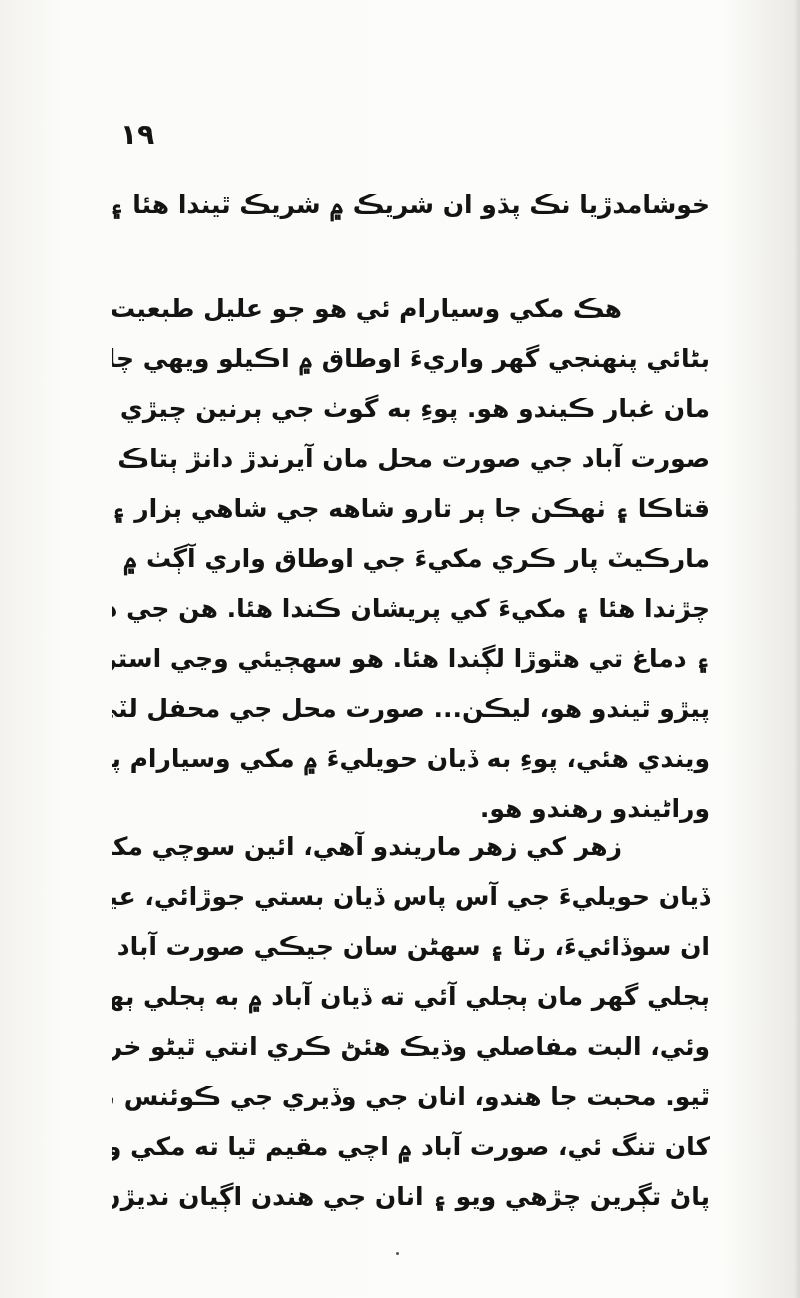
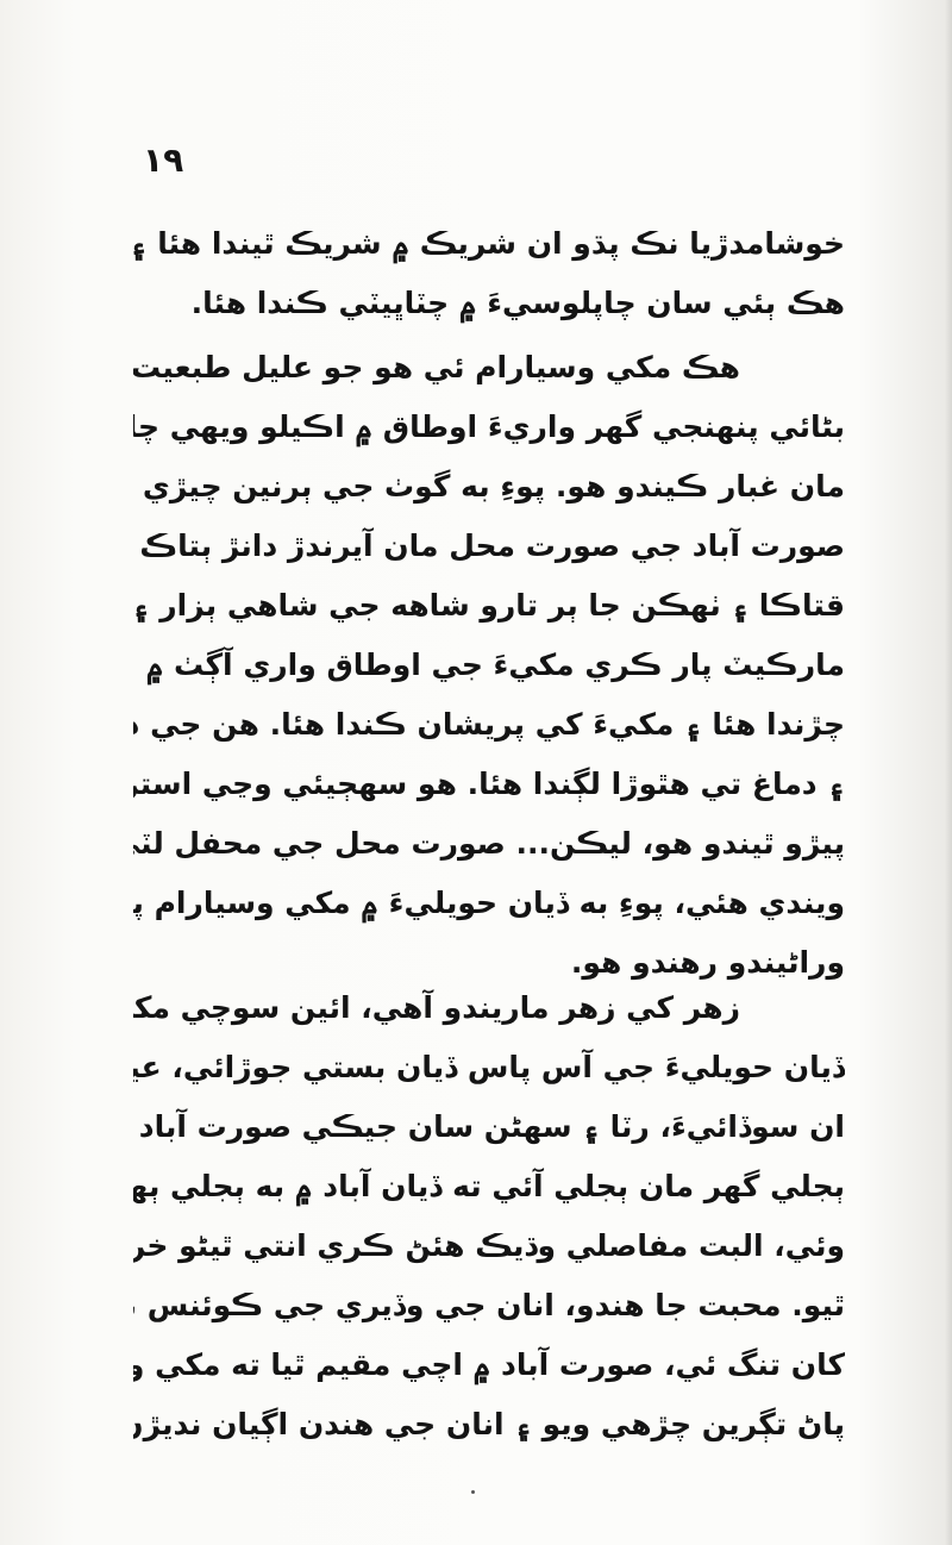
  ١٩
  خوشامدڙيا نڪ پڌو ان شريڪ ۾ شريڪ ٿيندا هئا ۽
+ هڪ ٻئي سان چاپلوسيءَ ۾ چٽاڀيٽي ڪندا هئا.
  هڪ مکي وسيارام ئي هو جو عليل طبعيت
  بڻائي پنهنجي گهر واريءَ اوطاق ۾ اڪيلو ويهي چ
  مان غبار ڪيندو هو. پوءِ به گوٺ جي ٻرنين چيڙي
  صورت آباد جي صورت محل مان آيرندڙ دانڙ ٻتاڪ
  قتاڪا ۽ ٺهڪن جا ٻر تارو شاهه جي شاهي ٻزار ۽
  مارڪيٽ پار ڪري مکيءَ جي اوطاق واري آڳٺ ۾
  چڙندا هئا ۽ مکيءَ کي پريشان ڪندا هئا. هن جي
  ۽ دماغ تي هٿوڙا لڳندا هئا. هو سهڄيئي وڃي است
  پيڙو ٿيندو هو، ليڪن... صورت محل جي محفل لٽ
  ويندي هئي، پوءِ به ڏيان حويليءَ ۾ مکي وسيارام پ
  وراڻيندو رهندو هو.
  زهر کي زهر ماريندو آهي، ائين سوچي مک
  ڏيان حويليءَ جي آس پاس ڏيان بستي جوڙائي، عي
  ان سوڏائيءَ، رٽا ۽ سهڻن سان جيڪي صورت آباد
  ٻجلي گهر مان ٻجلي آئي ته ڏيان آباد ۾ به ٻجلي ٻه
  وئي، البت مفاصلي وڌيڪ هئڻ ڪري انتي ٿيڻو خر
  ٿيو. محبت جا هندو، انان جي وڏيري جي ڪوئنس
  کان تنگ ئي، صورت آباد ۾ اچي مقيم ٿيا ته مکي و
  پاڻ تڳرين چڙهي ويو ۽ انان جي هندن اڳيان نديڙ
